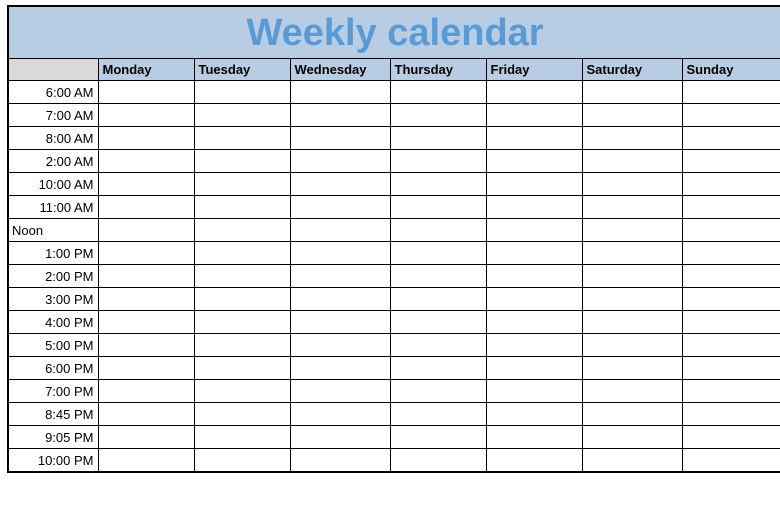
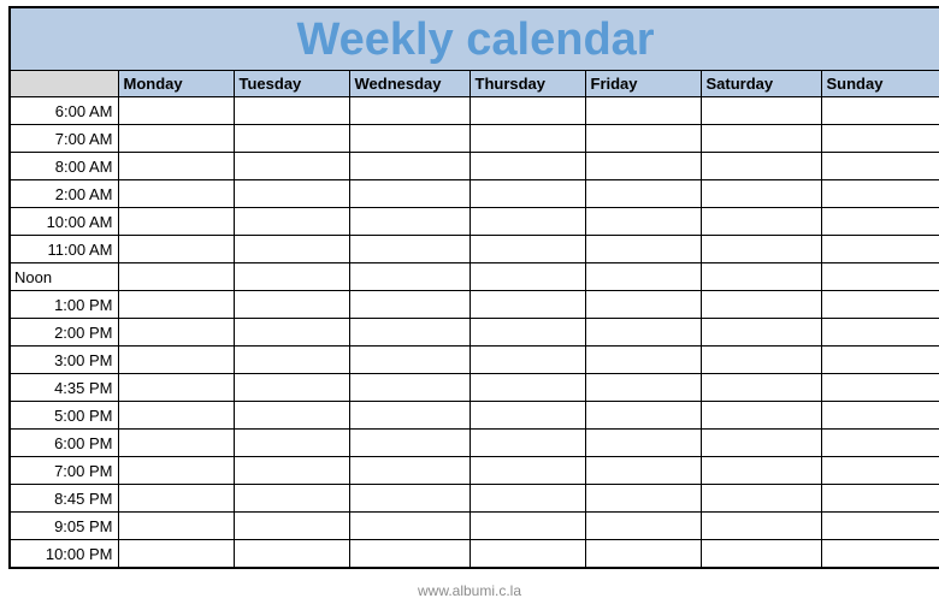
  Weekly calendar
  	Monday	Tuesday	Wednesday	Thursday	Friday	Saturday	Sunday
  6:00 AM
  7:00 AM
  8:00 AM
  2:00 AM
  10:00 AM
  11:00 AM
  Noon
  1:00 PM
  2:00 PM
  3:00 PM
- 4:00 PM
+ 4:35 PM
  5:00 PM
  6:00 PM
  7:00 PM
  8:45 PM
  9:05 PM
  10:00 PM
+ www.albumi.c.la
